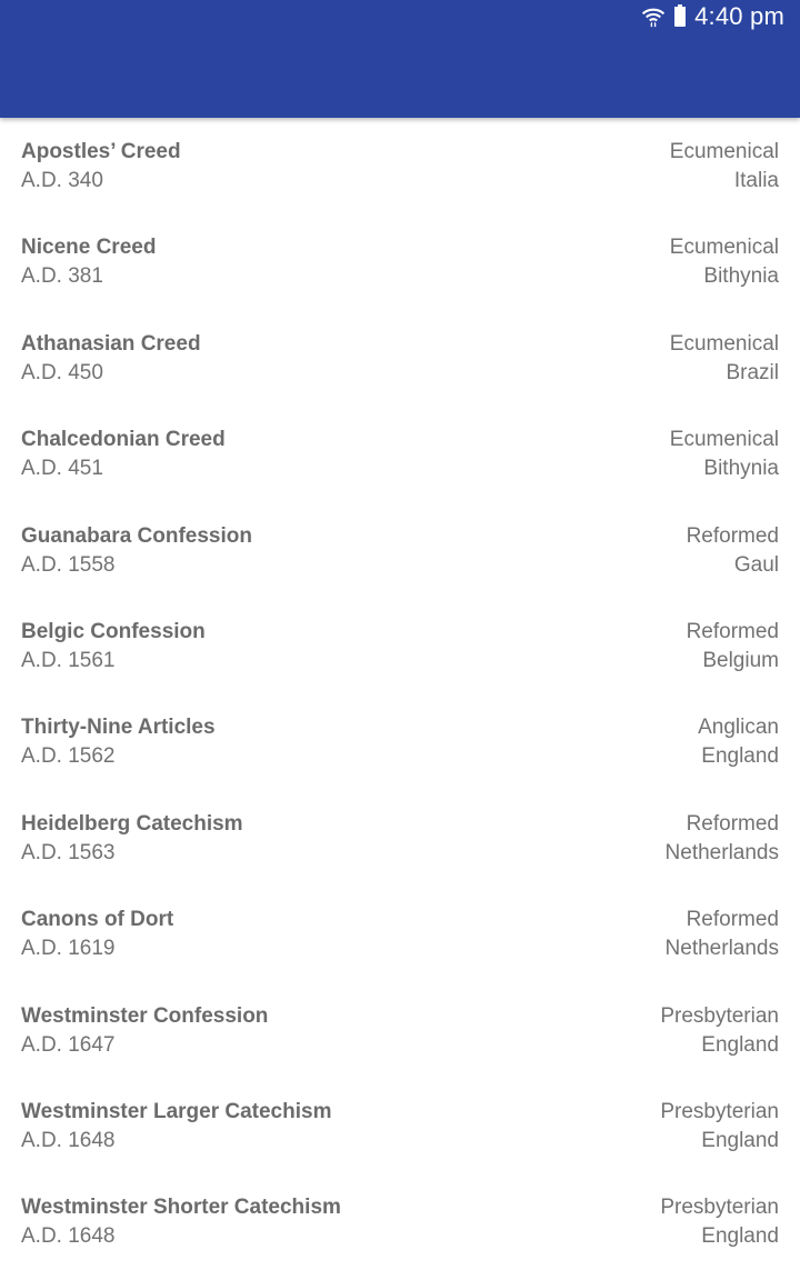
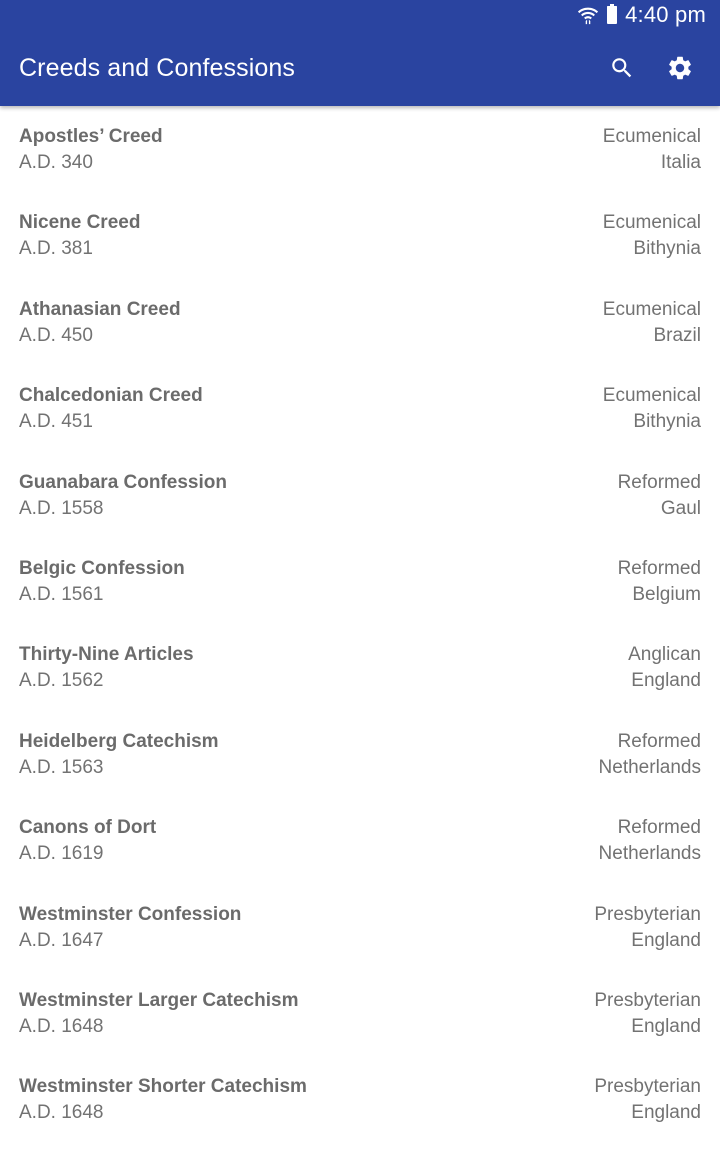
  4:40 pm
+ Creeds and Confessions
  Apostles’ Creed
  A.D. 340
  Ecumenical
  Italia
  Nicene Creed
  A.D. 381
  Ecumenical
  Bithynia
  Athanasian Creed
  A.D. 450
  Ecumenical
  Brazil
  Chalcedonian Creed
  A.D. 451
  Ecumenical
  Bithynia
  Guanabara Confession
  A.D. 1558
  Reformed
  Gaul
  Belgic Confession
  A.D. 1561
  Reformed
  Belgium
  Thirty-Nine Articles
  A.D. 1562
  Anglican
  England
  Heidelberg Catechism
  A.D. 1563
  Reformed
  Netherlands
  Canons of Dort
  A.D. 1619
  Reformed
  Netherlands
  Westminster Confession
  A.D. 1647
  Presbyterian
  England
  Westminster Larger Catechism
  A.D. 1648
  Presbyterian
  England
  Westminster Shorter Catechism
  A.D. 1648
  Presbyterian
  England
